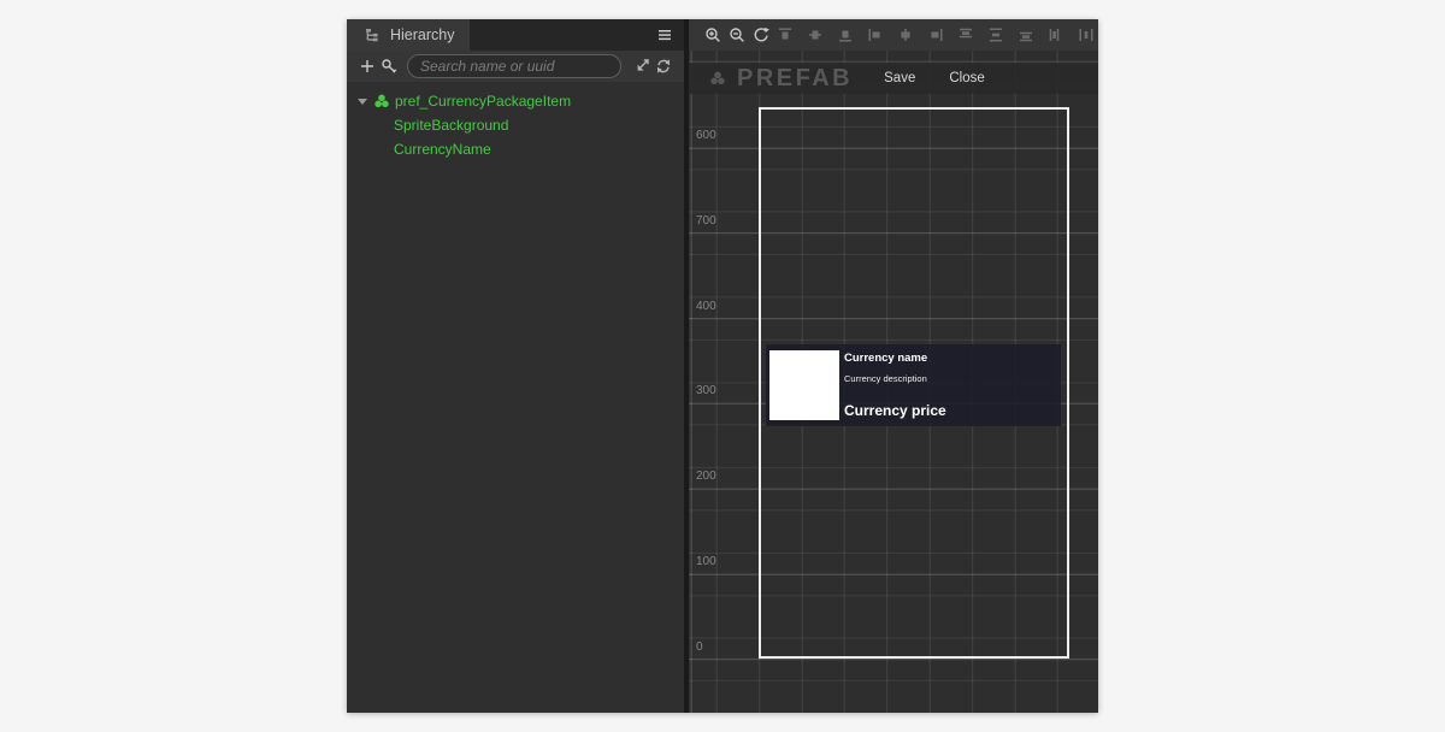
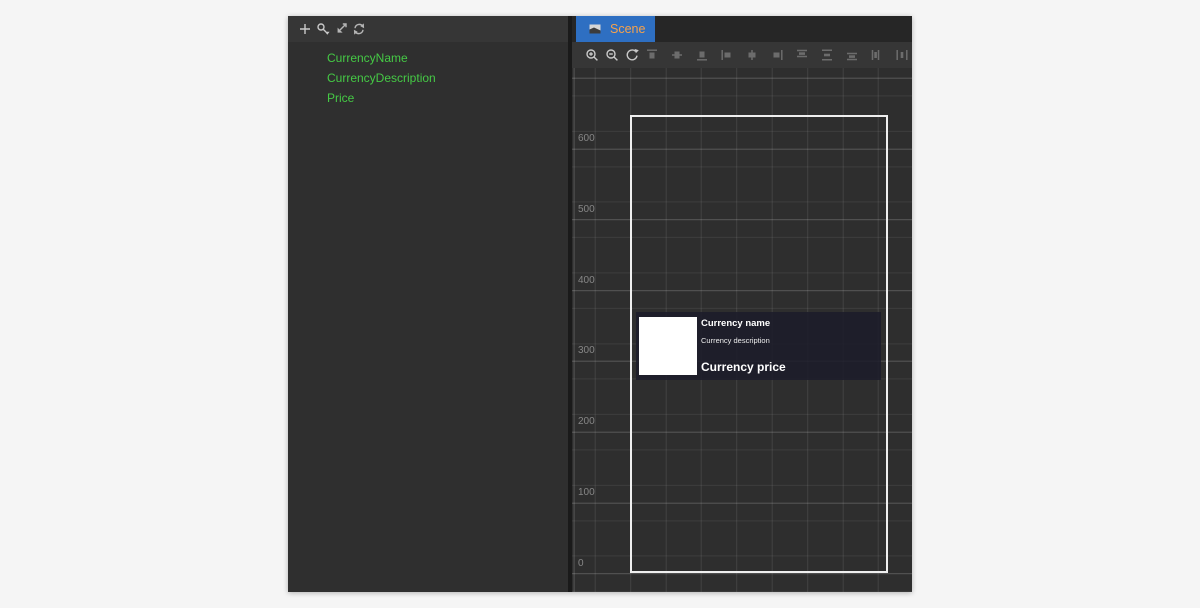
- Hierarchy
- Search name or uuid
- pref_CurrencyPackageItem
- SpriteBackground
  CurrencyName
+ CurrencyDescription
+ Price
+ Scene
  Currency name
  Currency description
  Currency price
- PREFAB
- Save
- Close
  600
- 700
+ 500
  400
  300
  200
  100
  0
